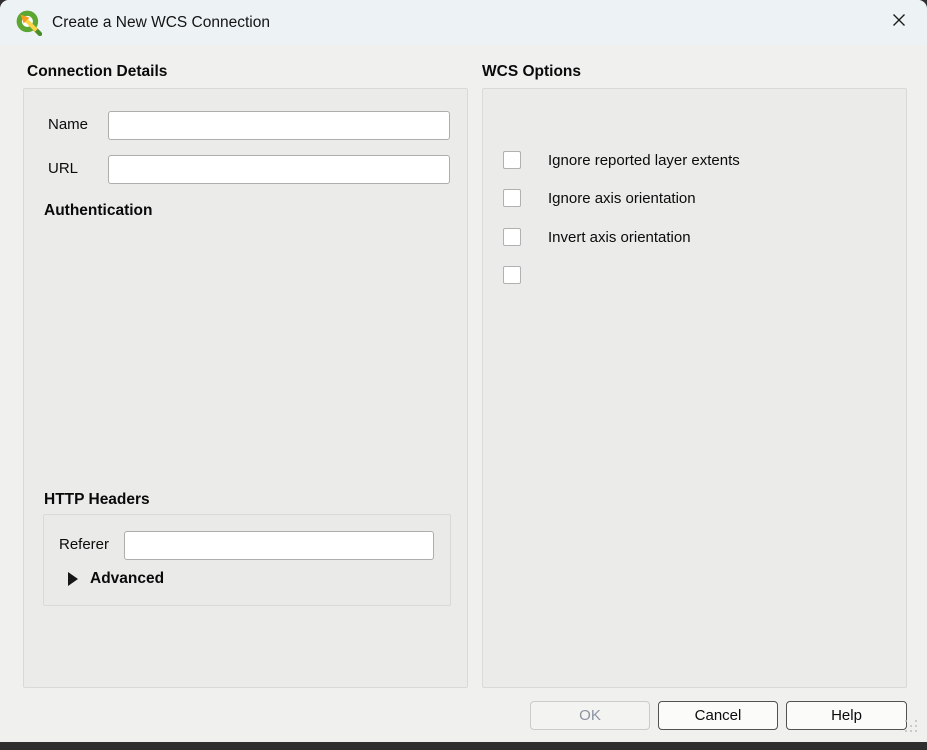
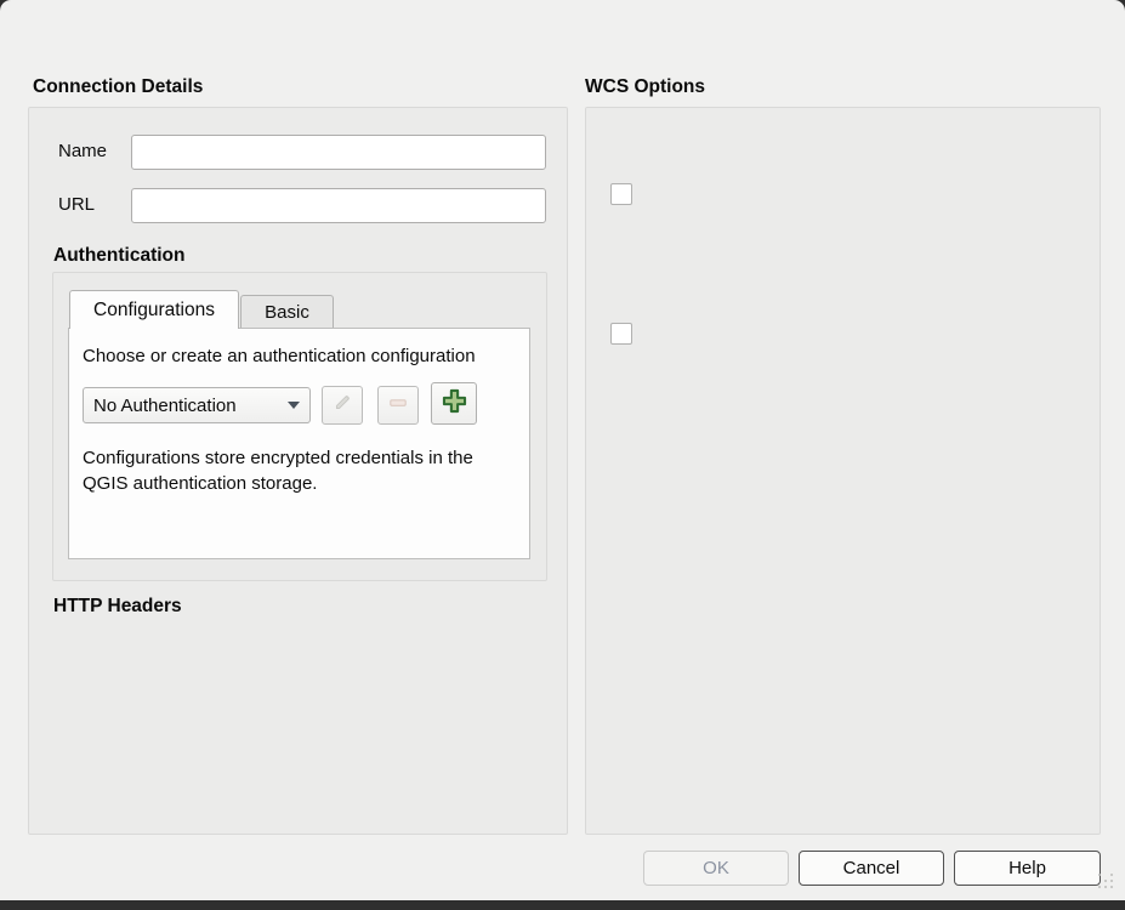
- Create a New WCS Connection
  Connection Details
  Name
  URL
  Authentication
+ Configurations
+ Basic
+ Choose or create an authentication configuration
+ No Authentication
+ Configurations store encrypted credentials in the QGIS authentication storage.
  HTTP Headers
- Referer
- Advanced
  WCS Options
- Ignore reported layer extents
- Ignore axis orientation
- Invert axis orientation
  OK
  Cancel
  Help
